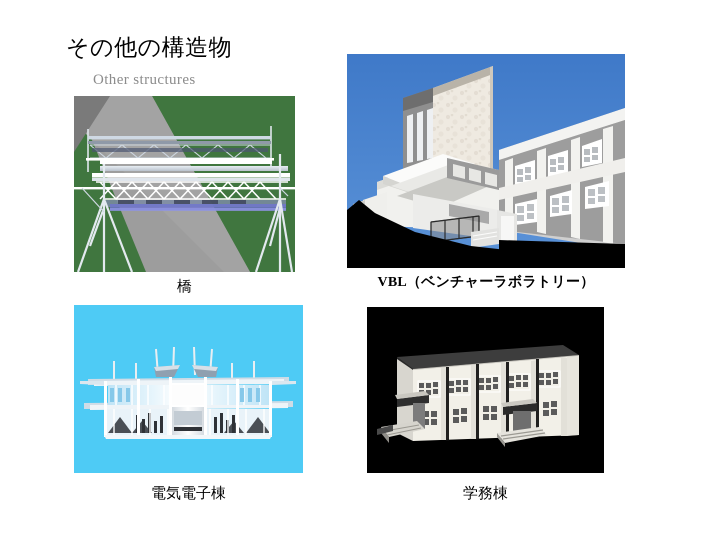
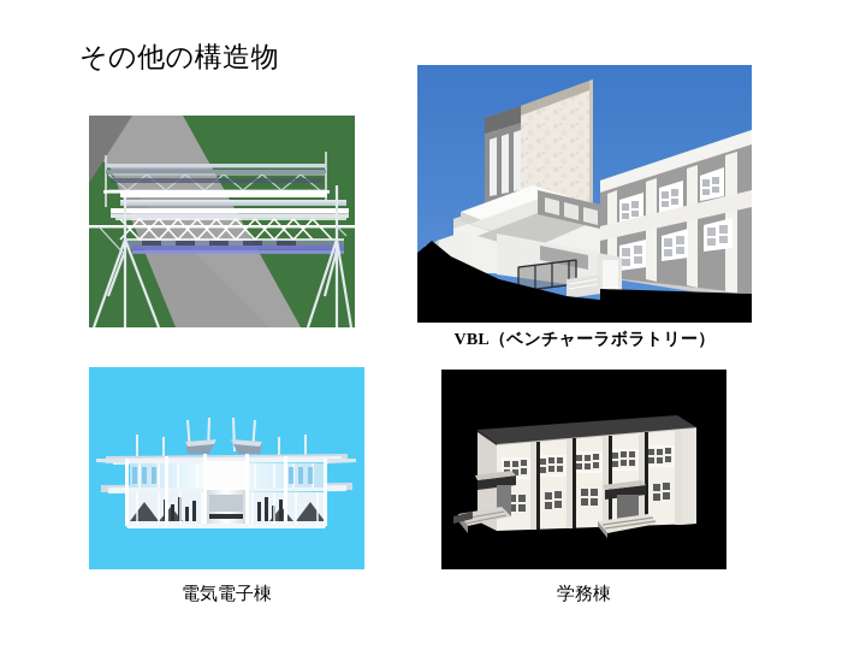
  その他の構造物
- Other structures
- 橋
  VBL（ベンチャーラボラトリー）
  電気電子棟
  学務棟
